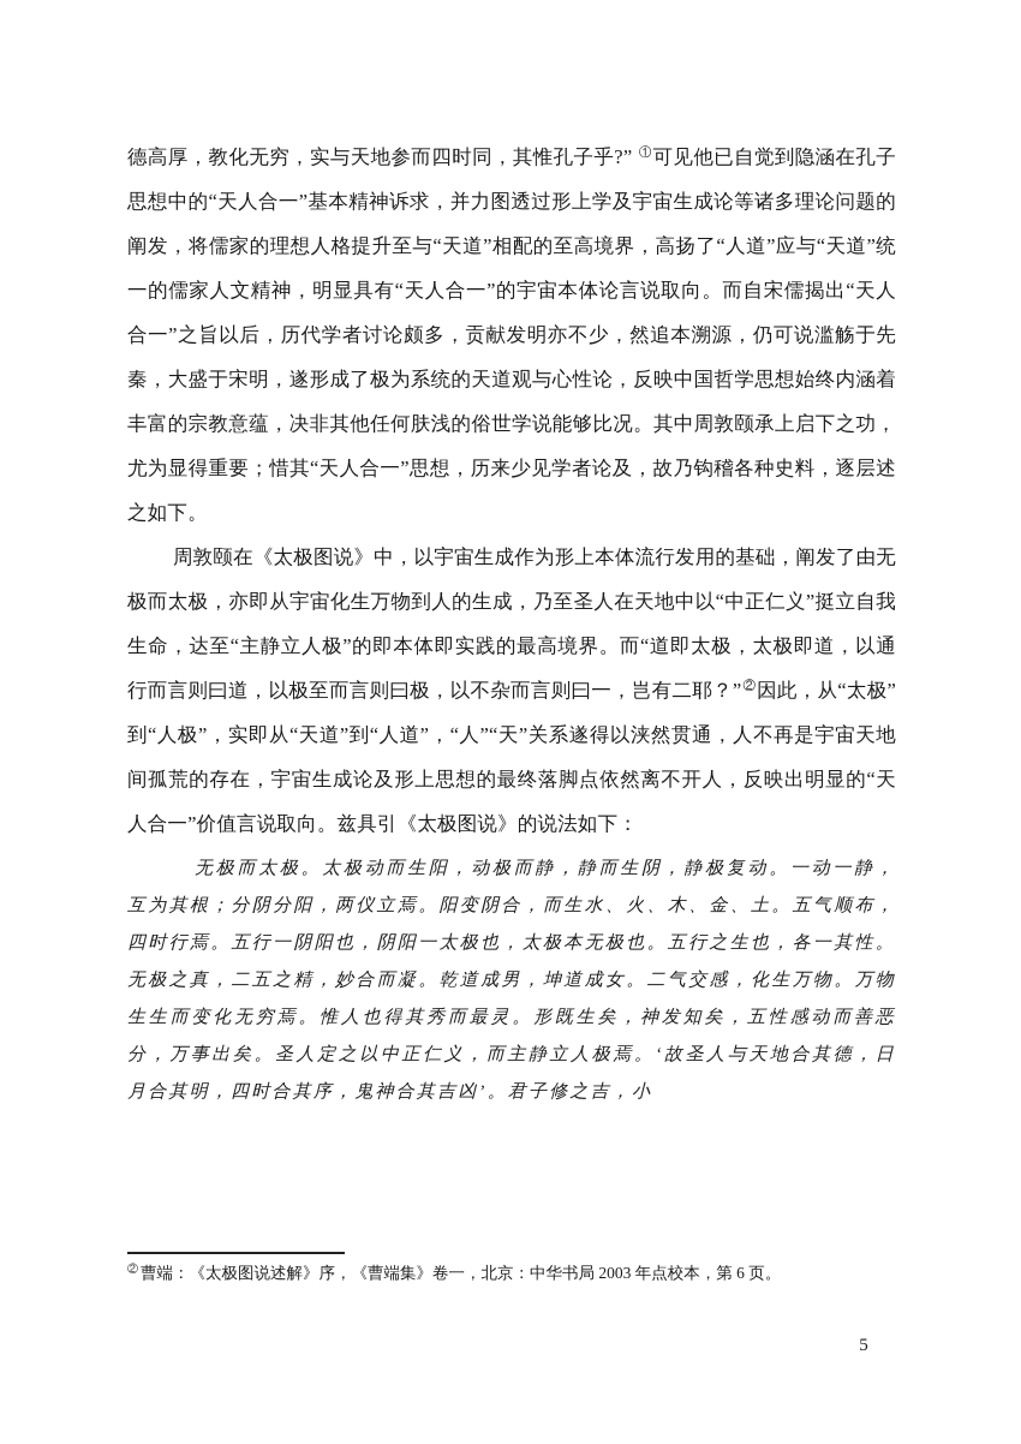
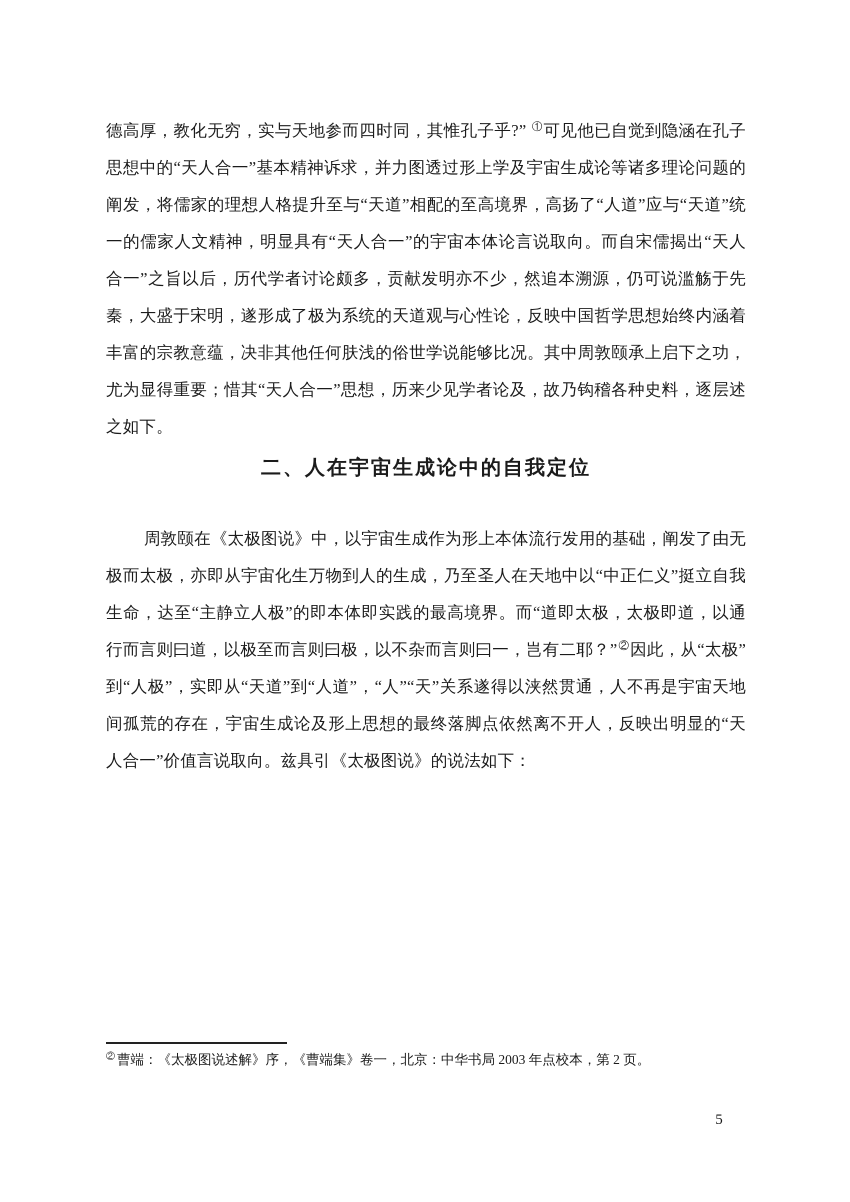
  德高厚，教化无穷，实与天地参而四时同，其惟孔子乎?” ①可见他已自觉到隐涵在孔子思想中的“天人合一”基本精神诉求，并力图透过形上学及宇宙生成论等诸多理论问题的阐发，将儒家的理想人格提升至与“天道”相配的至高境界，高扬了“人道”应与“天道”统一的儒家人文精神，明显具有“天人合一”的宇宙本体论言说取向。而自宋儒揭出“天人合一”之旨以后，历代学者讨论颇多，贡献发明亦不少，然追本溯源，仍可说滥觞于先秦，大盛于宋明，遂形成了极为系统的天道观与心性论，反映中国哲学思想始终内涵着丰富的宗教意蕴，决非其他任何肤浅的俗世学说能够比况。其中周敦颐承上启下之功，尤为显得重要；惜其“天人合一”思想，历来少见学者论及，故乃钩稽各种史料，逐层述之如下。
+ 二、人在宇宙生成论中的自我定位
  周敦颐在《太极图说》中，以宇宙生成作为形上本体流行发用的基础，阐发了由无极而太极，亦即从宇宙化生万物到人的生成，乃至圣人在天地中以“中正仁义”挺立自我生命，达至“主静立人极”的即本体即实践的最高境界。而“道即太极，太极即道，以通行而言则曰道，以极至而言则曰极，以不杂而言则曰一，岂有二耶？”②因此，从“太极”到“人极”，实即从“天道”到“人道”，“人”“天”关系遂得以浃然贯通，人不再是宇宙天地间孤荒的存在，宇宙生成论及形上思想的最终落脚点依然离不开人，反映出明显的“天人合一”价值言说取向。兹具引《太极图说》的说法如下：
- 无极而太极。太极动而生阳，动极而静，静而生阴，静极复动。一动一静，互为其根；分阴分阳，两仪立焉。阳变阴合，而生水、火、木、金、土。五气顺布，四时行焉。五行一阴阳也，阴阳一太极也，太极本无极也。五行之生也，各一其性。无极之真，二五之精，妙合而凝。乾道成男，坤道成女。二气交感，化生万物。万物生生而变化无穷焉。惟人也得其秀而最灵。形既生矣，神发知矣，五性感动而善恶分，万事出矣。圣人定之以中正仁义，而主静立人极焉。‘故圣人与天地合其德，日月合其明，四时合其序，鬼神合其吉凶’。君子修之吉，小
- ② 曹端：《太极图说述解》序，《曹端集》卷一，北京：中华书局 2003 年点校本，第 6 页。
+ ② 曹端：《太极图说述解》序，《曹端集》卷一，北京：中华书局 2003 年点校本，第 2 页。
  5
